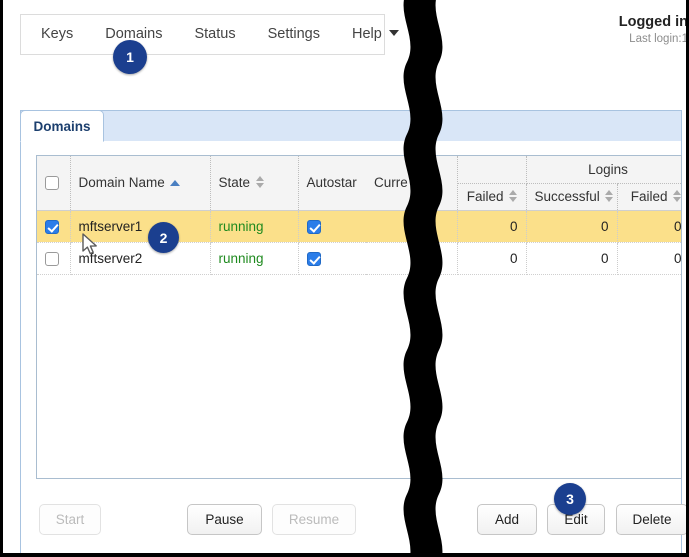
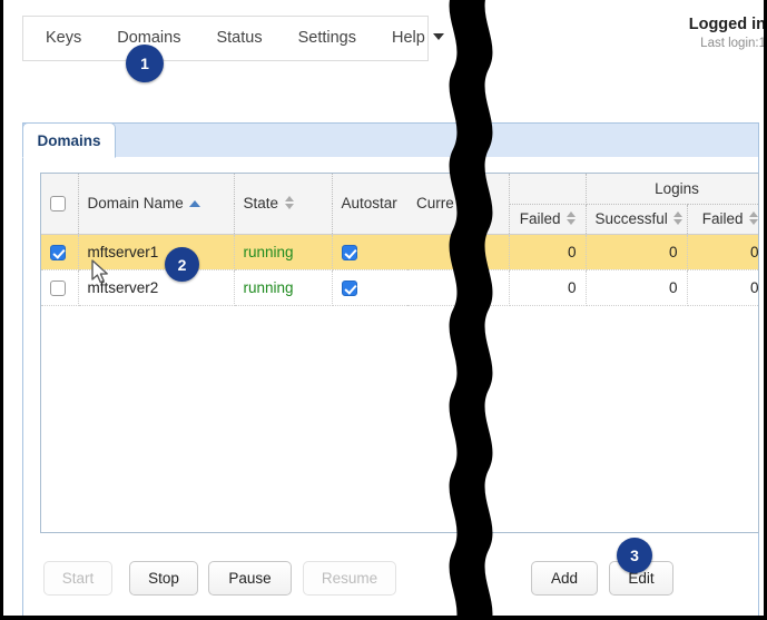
  Keys
  Domains
  Status
  Settings
  Help
  Logged in
  Last login:1
  Domains
  	Domain Name	State	Autostar	Curre		Logins
  Failed	Successful	Failed
  	mftserver1	running			0	0	0
  	mftserver2	running			0	0	0
  Start
+ Stop
  Pause
  Resume
  Add
  Edit
- Delete
  1
  2
  3
